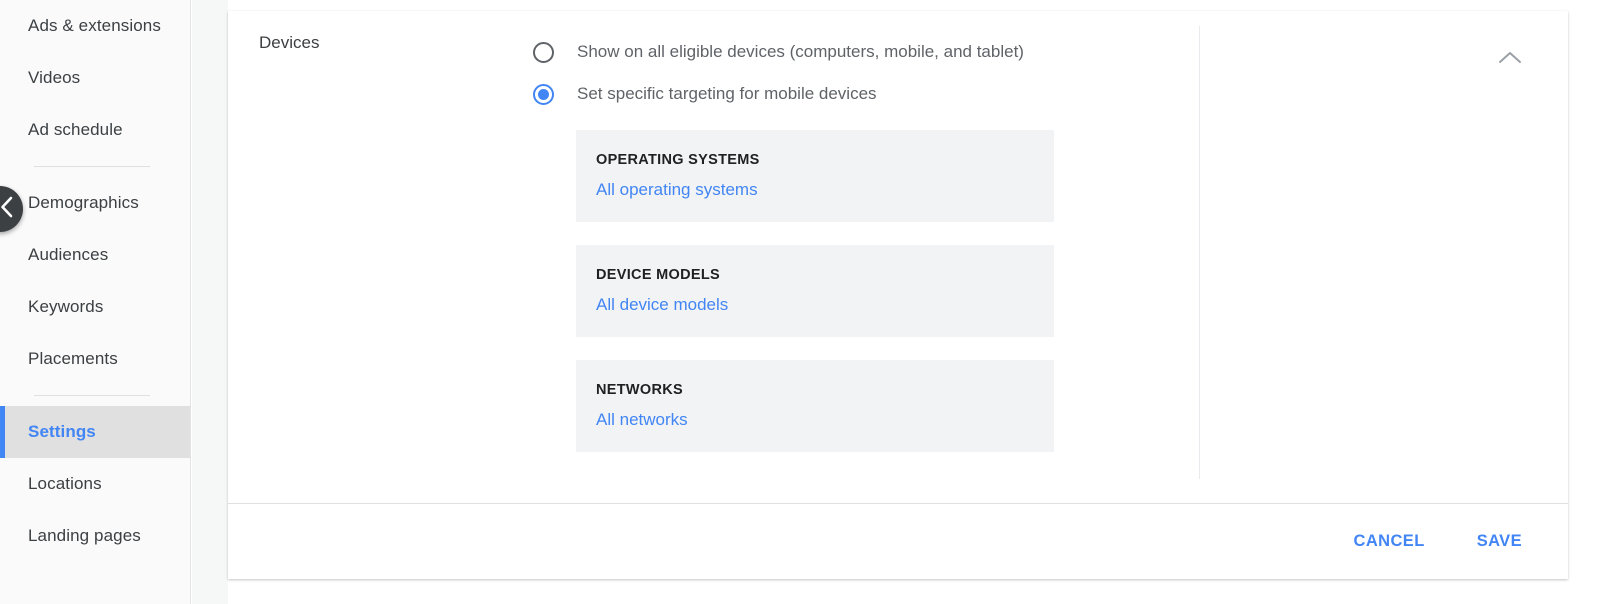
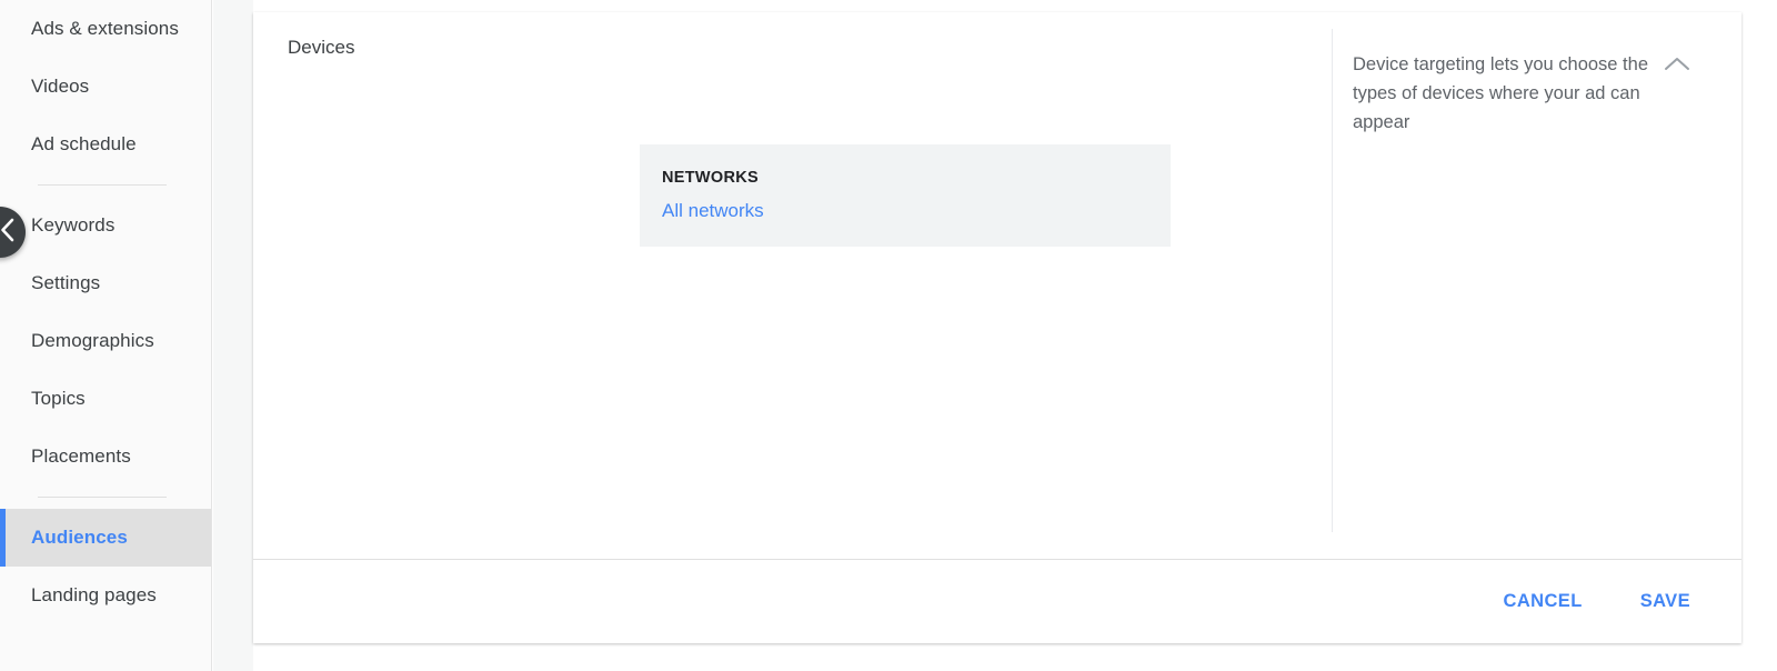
  Ads & extensions
  Videos
  Ad schedule
- Demographics
+ Keywords
- Audiences
+ Settings
- Keywords
+ Demographics
+ Topics
  Placements
- Settings
+ Audiences
- Locations
  Landing pages
  Devices
- Show on all eligible devices (computers, mobile, and tablet)
- Set specific targeting for mobile devices
- OPERATING SYSTEMS
- All operating systems
- DEVICE MODELS
- All device models
  NETWORKS
  All networks
+ Device targeting lets you choose the types of devices where your ad can appear
  CANCEL
  SAVE
